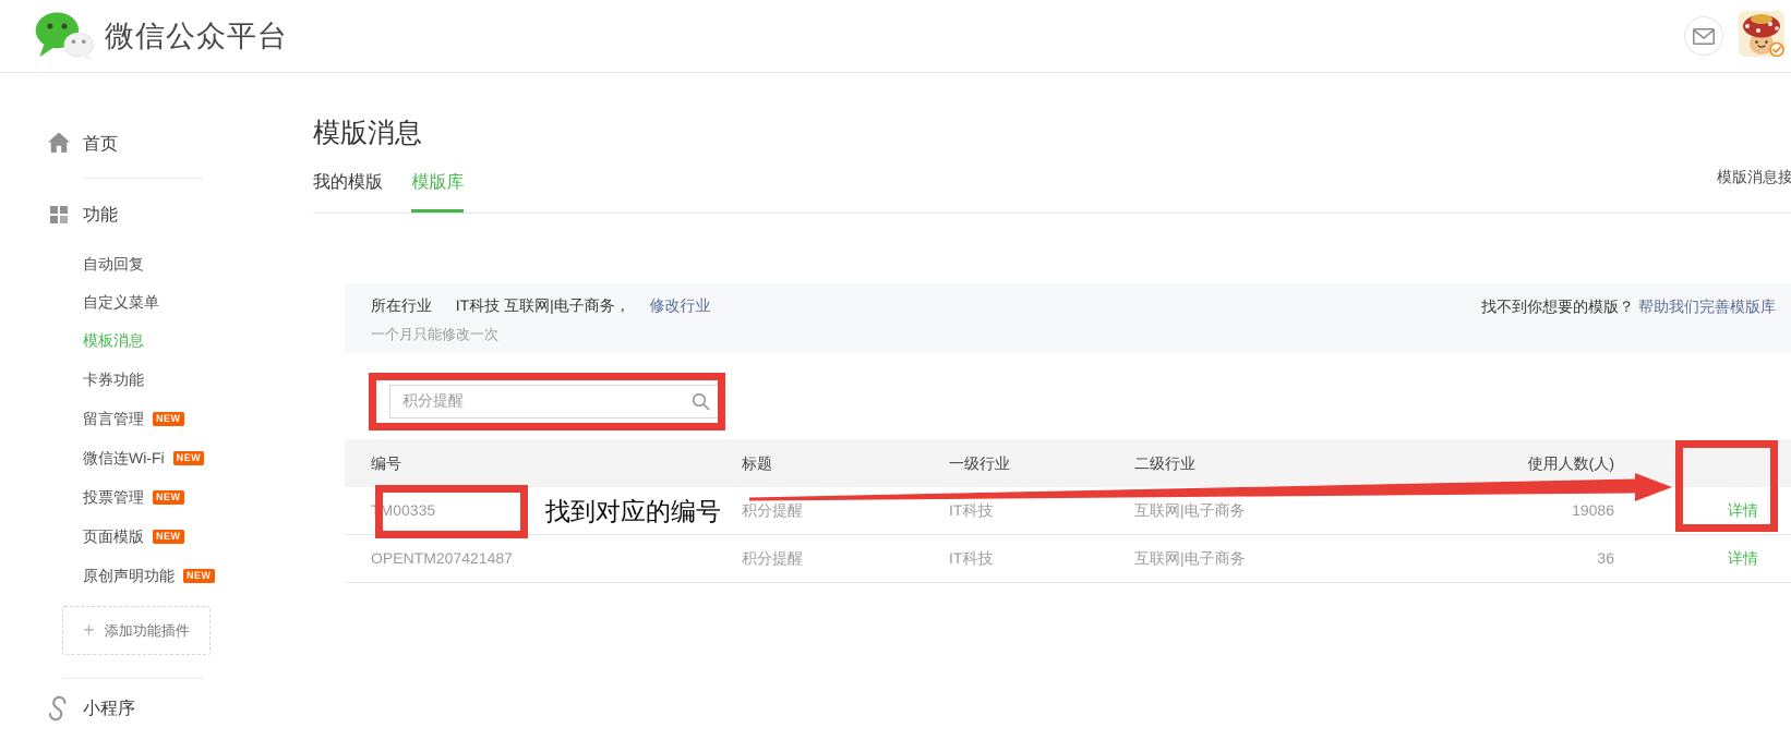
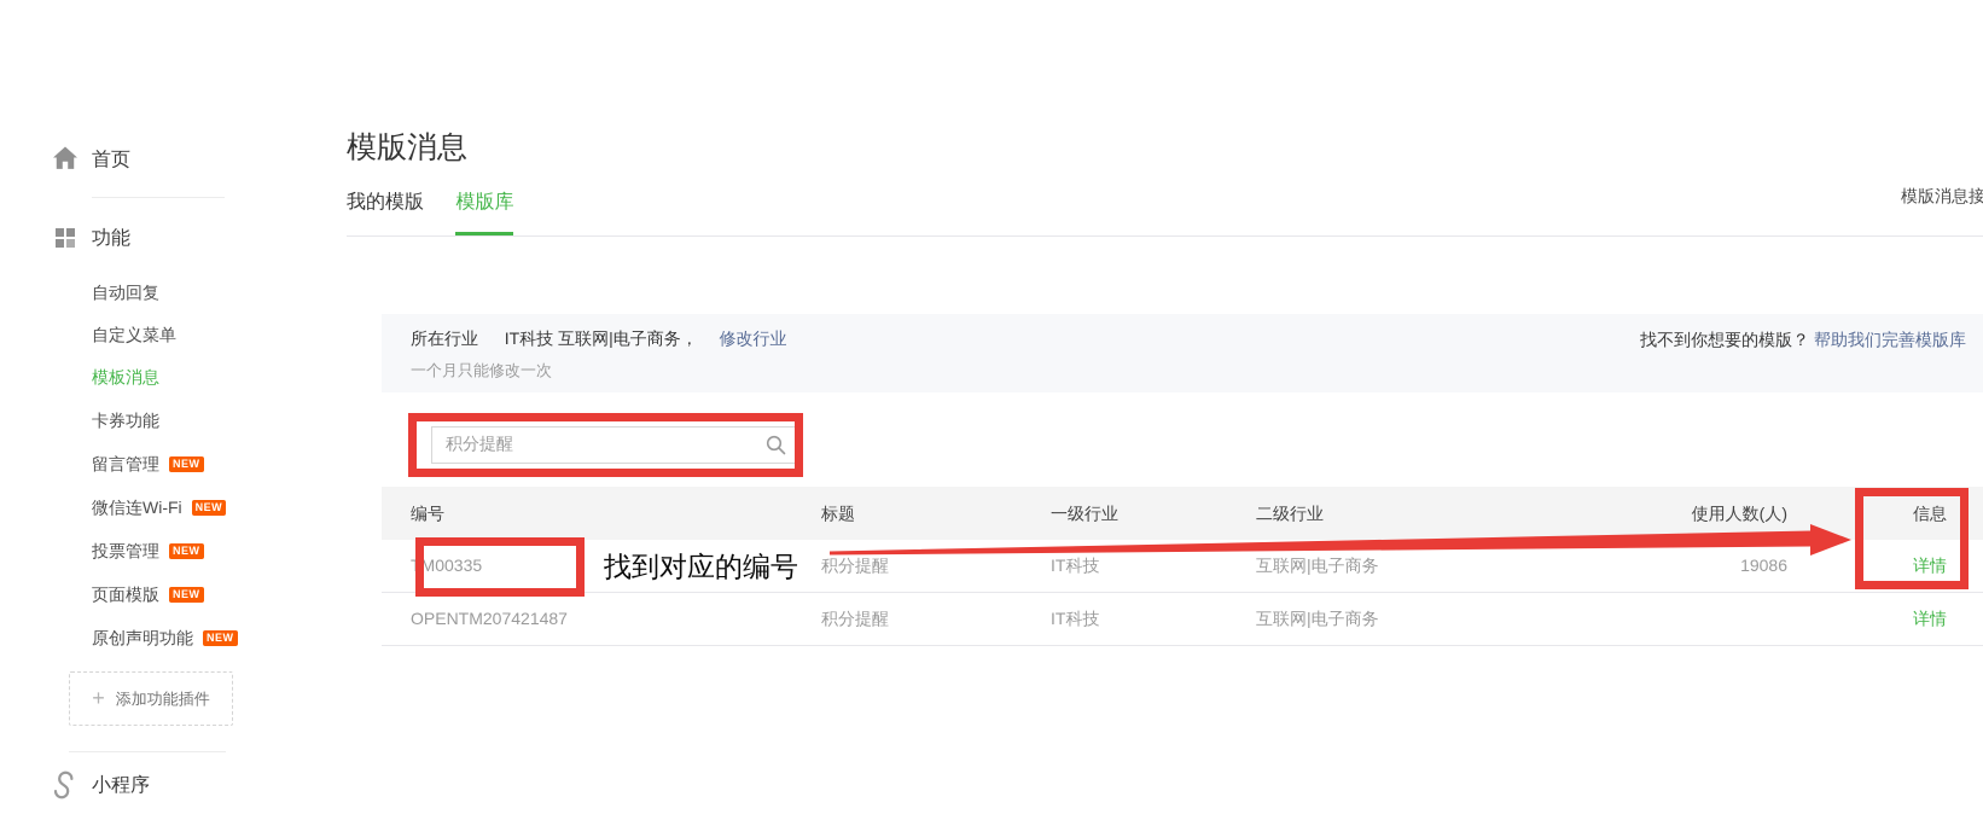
- 微信公众平台
  首页
  功能
  自动回复
  自定义菜单
  模板消息
  卡券功能
  留言管理 NEW
  微信连Wi-Fi NEW
  投票管理 NEW
  页面模版 NEW
  原创声明功能 NEW
  +
  添加功能插件
  小程序
  模版消息
  我的模版 模版库
  模版消息接
  所在行业 IT科技 互联网|电子商务， 修改行业
  一个月只能修改一次
  找不到你想要的模版？ 帮助我们完善模版库
  积分提醒
  编号
  标题
  一级行业
  二级行业
  使用人数(人)
+ 信息
  TM00335
  积分提醒
  IT科技
  互联网|电子商务
  19086
  详情
  OPENTM207421487
  积分提醒
  IT科技
  互联网|电子商务
- 36
  详情
  找到对应的编号
